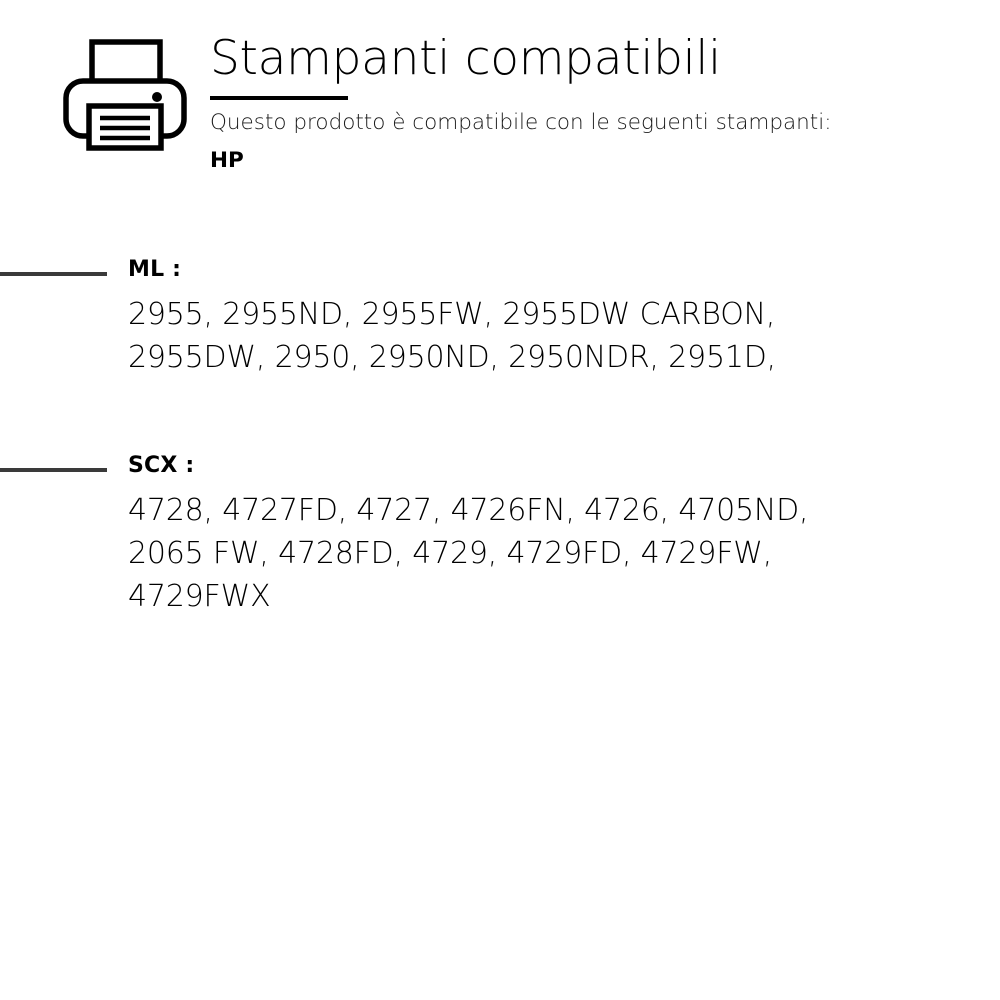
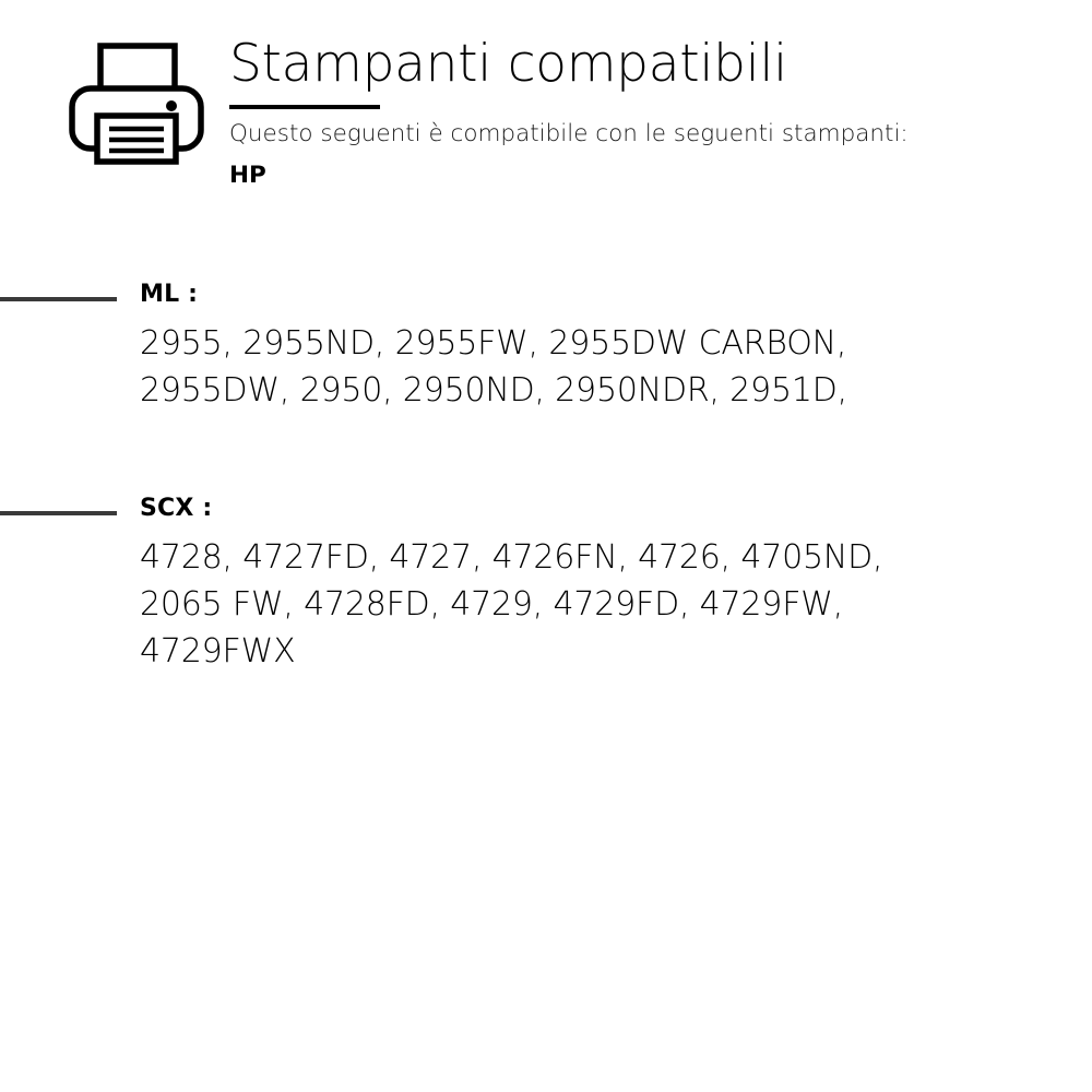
  Stampanti compatibili
- Questo prodotto è compatibile con le seguenti stampanti:
+ Questo seguenti è compatibile con le seguenti stampanti:
  HP
  ML :
  2955, 2955ND, 2955FW, 2955DW CARBON,
  2955DW, 2950, 2950ND, 2950NDR, 2951D,
  SCX :
  4728, 4727FD, 4727, 4726FN, 4726, 4705ND,
  2065 FW, 4728FD, 4729, 4729FD, 4729FW,
  4729FWX
